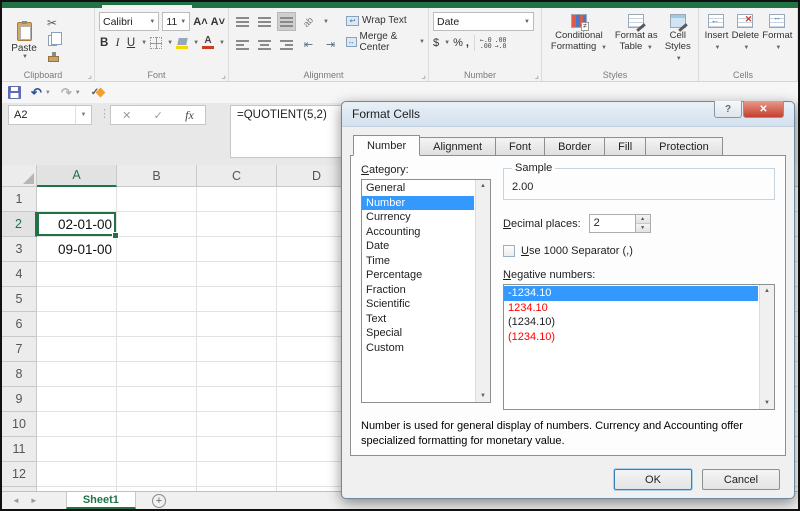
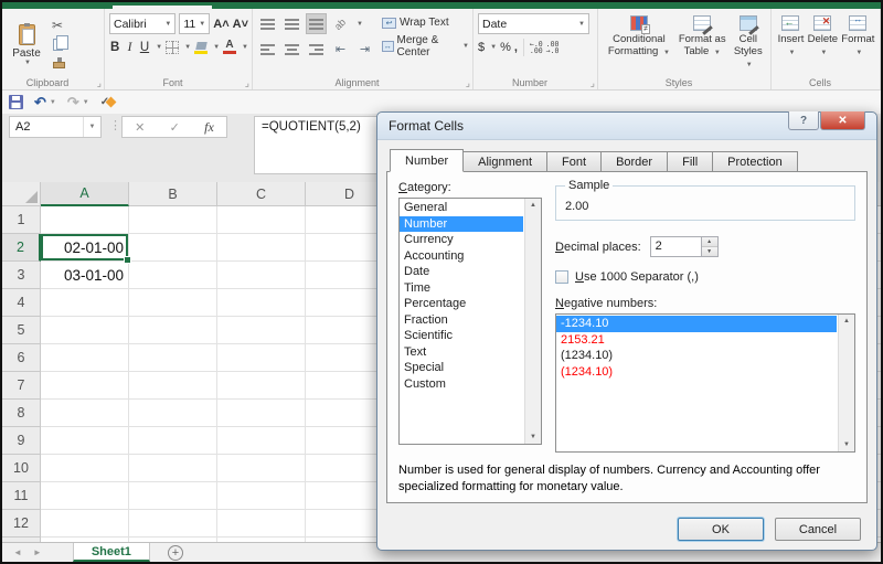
  Paste
  ✂
  Clipboard
  ⌟
  Calibri
  11
  A˄
  A˅
  B
  I
  U
  A
  Font
  ⌟
  ⇤
  ⇥
  Wrap Text
  Merge & Center
  Alignment
  ⌟
  Date
  $
  %
  ,
  ←.0
  .00
  .00
  →.0
  Number
  ⌟
  Conditional Formatting
  Format as Table
  Cell Styles
  Styles
  Insert
  Delete
  Format
  Cells
  ↶
  ↷
  A2
  ⋮
  ✕
  ✓
  fx
  =QUOTIENT(5,2)
  A
  B
  C
  D
  1
  2
  02-01-00
  3
- 09-01-00
+ 03-01-00
  4
  5
  6
  7
  8
  9
  10
  11
  12
  ◄
  ►
  Sheet1
  +
  Format Cells
  ?
  ✕
  Number
  Alignment
  Font
  Border
  Fill
  Protection
  Category:
  General
  Number
  Currency
  Accounting
  Date
  Time
  Percentage
  Fraction
  Scientific
  Text
  Special
  Custom
  Sample
  2.00
  Decimal places:
  2
  Use 1000 Separator (,)
  Negative numbers:
  -1234.10
- 1234.10
+ 2153.21
  (1234.10)
  (1234.10)
  Number is used for general display of numbers. Currency and Accounting offer specialized formatting for monetary value.
  OK
  Cancel
